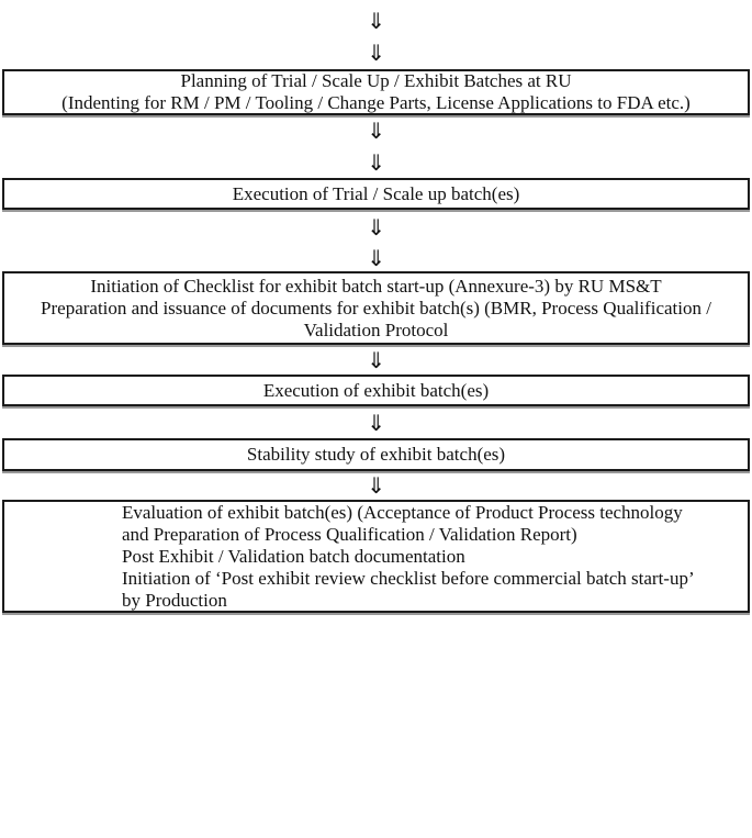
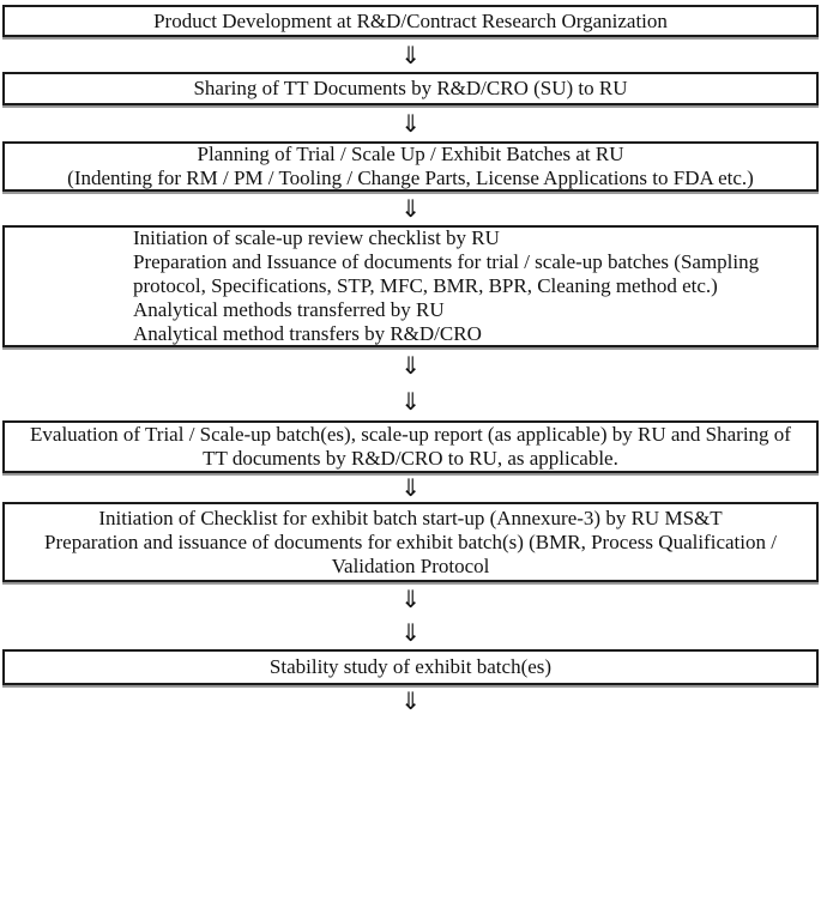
+ Product Development at R&D/Contract Research Organization
  ⇓
+ Sharing of TT Documents by R&D/CRO (SU) to RU
  ⇓
  Planning of Trial / Scale Up / Exhibit Batches at RU
  (Indenting for RM / PM / Tooling / Change Parts, License Applications to FDA etc.)
  ⇓
+ Initiation of scale-up review checklist by RU
+ Preparation and Issuance of documents for trial / scale-up batches (Sampling
+ protocol, Specifications, STP, MFC, BMR, BPR, Cleaning method etc.)
+ Analytical methods transferred by RU
+ Analytical method transfers by R&D/CRO
  ⇓
- Execution of Trial / Scale up batch(es)
  ⇓
+ Evaluation of Trial / Scale-up batch(es), scale-up report (as applicable) by RU and Sharing of
+ TT documents by R&D/CRO to RU, as applicable.
  ⇓
  Initiation of Checklist for exhibit batch start-up (Annexure-3) by RU MS&T
  Preparation and issuance of documents for exhibit batch(s) (BMR, Process Qualification /
  Validation Protocol
  ⇓
- Execution of exhibit batch(es)
  ⇓
  Stability study of exhibit batch(es)
  ⇓
- Evaluation of exhibit batch(es) (Acceptance of Product Process technology
- and Preparation of Process Qualification / Validation Report)
- Post Exhibit / Validation batch documentation
- Initiation of ‘Post exhibit review checklist before commercial batch start-up’
- by Production
